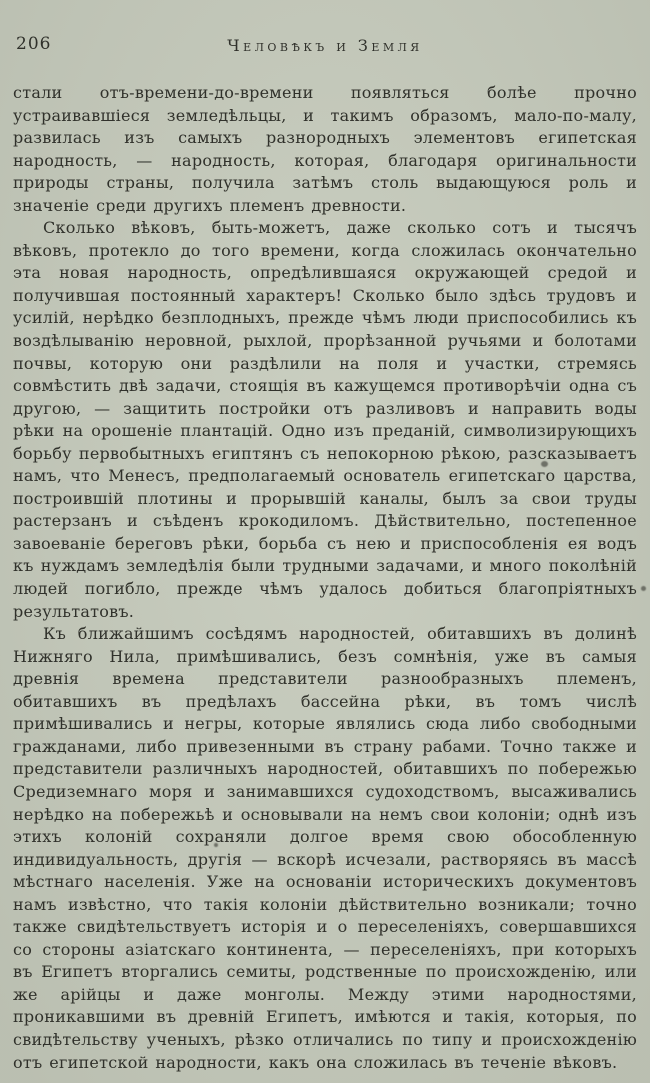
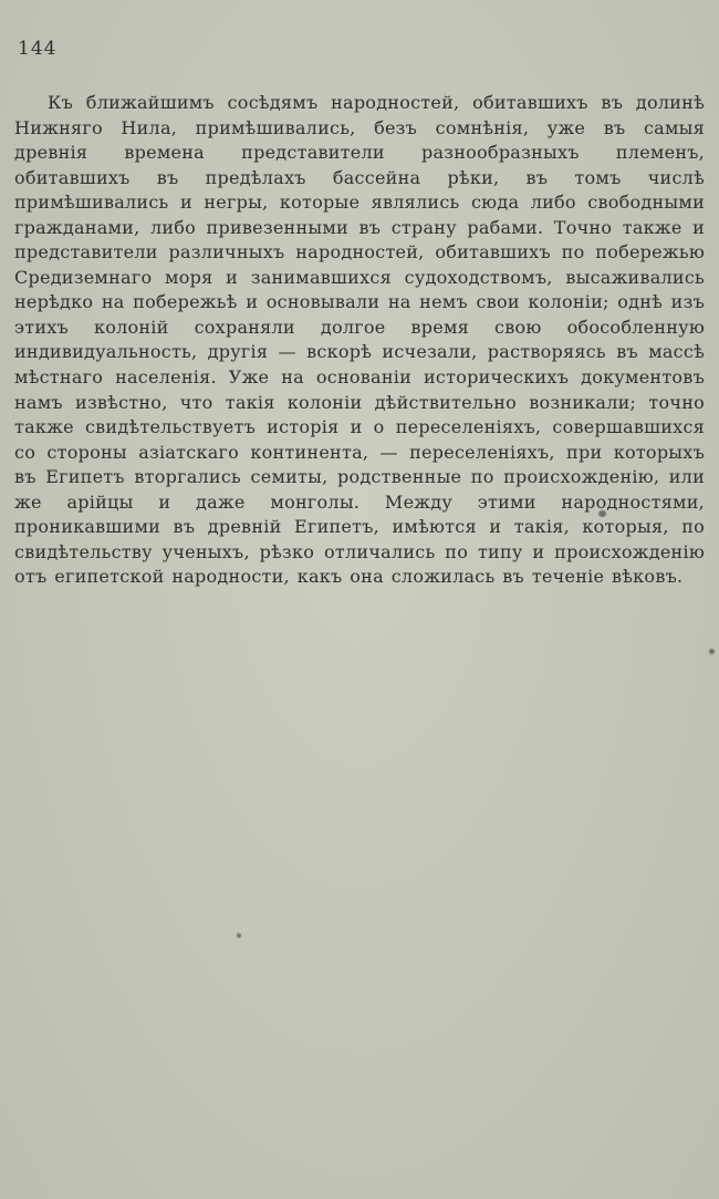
- 206
+ 144
- Человѣкъ и Земля
- стали отъ-времени-до-времени появляться болѣе прочно устраивавшіеся земледѣльцы, и такимъ образомъ, мало-по-малу, развилась изъ самыхъ разнородныхъ элементовъ египетская народность, — народность, которая, благодаря оригинальности природы страны, получила затѣмъ столь выдающуюся роль и значеніе среди другихъ племенъ древности.
- Сколько вѣковъ, быть-можетъ, даже сколько сотъ и тысячъ вѣковъ, протекло до того времени, когда сложилась окончательно эта новая народность, опредѣлившаяся окружающей средой и получившая постоянный характеръ! Сколько было здѣсь трудовъ и усилій, нерѣдко безплодныхъ, прежде чѣмъ люди приспособились къ воздѣлыванію неровной, рыхлой, прорѣзанной ручьями и болотами почвы, которую они раздѣлили на поля и участки, стремясь совмѣстить двѣ задачи, стоящія въ кажущемся противорѣчіи одна съ другою, — защитить постройки отъ разливовъ и направить воды рѣки на орошеніе плантацій. Одно изъ преданій, символизирующихъ борьбу первобытныхъ египтянъ съ непокорною рѣкою, разсказываетъ намъ, что Менесъ, предполагаемый основатель египетскаго царства, построившій плотины и прорывшій каналы, былъ за свои труды растерзанъ и съѣденъ крокодиломъ. Дѣйствительно, постепенное завоеваніе береговъ рѣки, борьба съ нею и приспособленія ея водъ къ нуждамъ земледѣлія были трудными задачами, и много поколѣній людей погибло, прежде чѣмъ удалось добиться благопріятныхъ результатовъ.
  Къ ближайшимъ сосѣдямъ народностей, обитавшихъ въ долинѣ Нижняго Нила, примѣшивались, безъ сомнѣнія, уже въ самыя древнія времена представители разнообразныхъ племенъ, обитавшихъ въ предѣлахъ бассейна рѣки, въ томъ числѣ примѣшивались и негры, которые являлись сюда либо свободными гражданами, либо привезенными въ страну рабами. Точно также и представители различныхъ народностей, обитавшихъ по побережью Средиземнаго моря и занимавшихся судоходствомъ, высаживались нерѣдко на побережьѣ и основывали на немъ свои колоніи; однѣ изъ этихъ колоній сохраняли долгое время свою обособленную индивидуальность, другія — вскорѣ исчезали, растворяясь въ массѣ мѣстнаго населенія. Уже на основаніи историческихъ документовъ намъ извѣстно, что такія колоніи дѣйствительно возникали; точно также свидѣтельствуетъ исторія и о переселеніяхъ, совершавшихся со стороны азіатскаго континента, — переселеніяхъ, при которыхъ въ Египетъ вторгались семиты, родственные по происхожденію, или же арійцы и даже монголы. Между этими народностями, проникавшими въ древній Египетъ, имѣются и такія, которыя, по свидѣтельству ученыхъ, рѣзко отличались по типу и происхожденію отъ египетской народности, какъ она сложилась въ теченіе вѣковъ.
